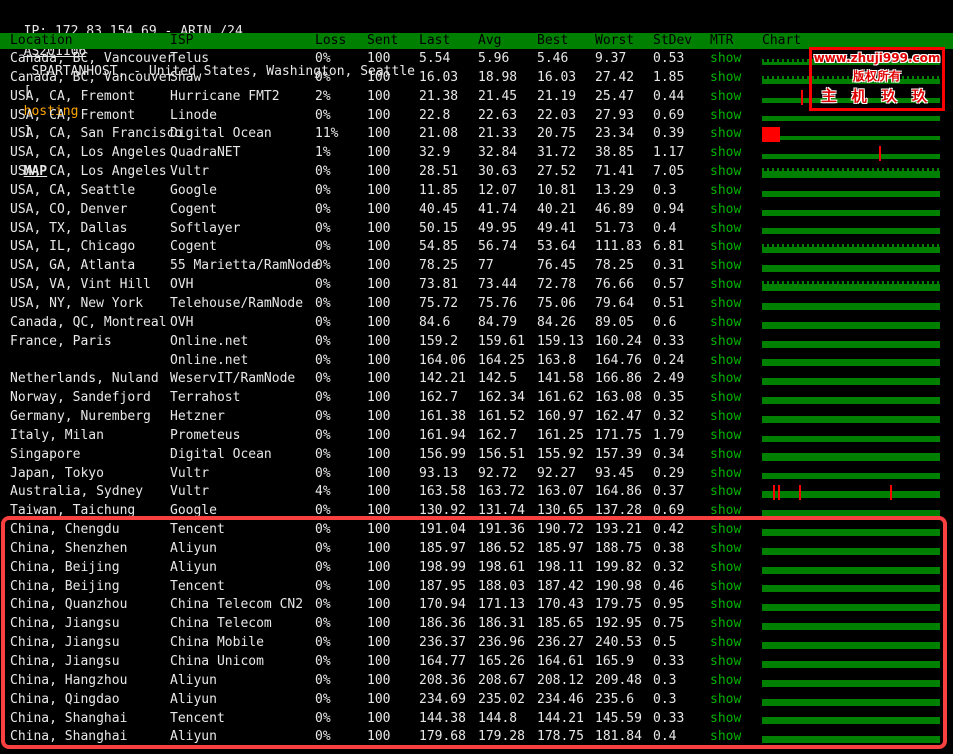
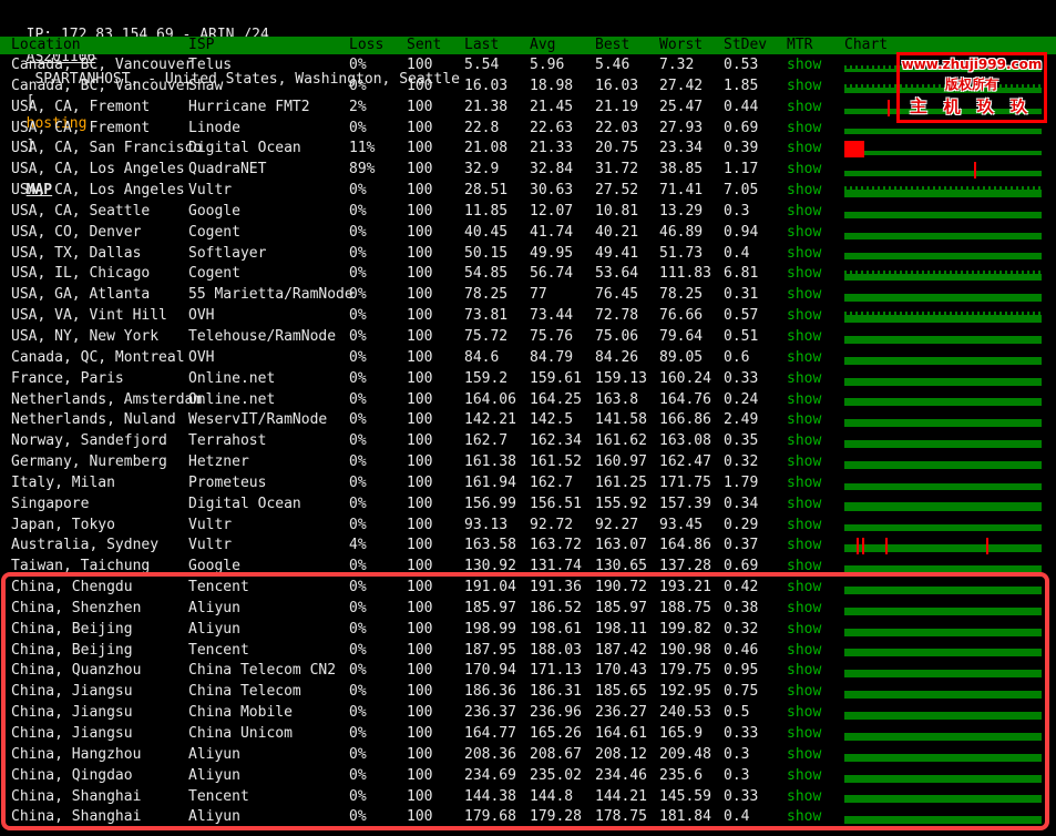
  IP: 172.83.154.69 - ARIN /24 AS201106 SPARTANHOST, - United States, Washington, Seattle [ hosting ] MAP
  Location
  ISP
  Loss
  Sent
  Last
  Avg
  Best
  Worst
  StDev
  MTR
  Chart
  Canada, BC, Vancouver
  Telus
  0%
  100
  5.54
  5.96
  5.46
- 9.37
+ 7.32
  0.53
  show
  Canada, BC, Vancouver
  Shaw
  0%
  100
  16.03
  18.98
  16.03
  27.42
  1.85
  show
  USA, CA, Fremont
  Hurricane FMT2
  2%
  100
  21.38
  21.45
  21.19
  25.47
  0.44
  show
  USA, CA, Fremont
  Linode
  0%
  100
  22.8
  22.63
  22.03
  27.93
  0.69
  show
  USA, CA, San Francisco
  Digital Ocean
  11%
  100
  21.08
  21.33
  20.75
  23.34
  0.39
  show
  USA, CA, Los Angeles
  QuadraNET
- 1%
+ 89%
  100
  32.9
  32.84
  31.72
  38.85
  1.17
  show
  USA, CA, Los Angeles
  Vultr
  0%
  100
  28.51
  30.63
  27.52
  71.41
  7.05
  show
  USA, CA, Seattle
  Google
  0%
  100
  11.85
  12.07
  10.81
  13.29
  0.3
  show
  USA, CO, Denver
  Cogent
  0%
  100
  40.45
  41.74
  40.21
  46.89
  0.94
  show
  USA, TX, Dallas
  Softlayer
  0%
  100
  50.15
  49.95
  49.41
  51.73
  0.4
  show
  USA, IL, Chicago
  Cogent
  0%
  100
  54.85
  56.74
  53.64
  111.83
  6.81
  show
  USA, GA, Atlanta
  55 Marietta/RamNode
  0%
  100
  78.25
  77
  76.45
  78.25
  0.31
  show
  USA, VA, Vint Hill
  OVH
  0%
  100
  73.81
  73.44
  72.78
  76.66
  0.57
  show
  USA, NY, New York
  Telehouse/RamNode
  0%
  100
  75.72
  75.76
  75.06
  79.64
  0.51
  show
  Canada, QC, Montreal
  OVH
  0%
  100
  84.6
  84.79
  84.26
  89.05
  0.6
  show
  France, Paris
  Online.net
  0%
  100
  159.2
  159.61
  159.13
  160.24
  0.33
  show
+ Netherlands, Amsterdam
  Online.net
  0%
  100
  164.06
  164.25
  163.8
  164.76
  0.24
  show
  Netherlands, Nuland
  WeservIT/RamNode
  0%
  100
  142.21
  142.5
  141.58
  166.86
  2.49
  show
  Norway, Sandefjord
  Terrahost
  0%
  100
  162.7
  162.34
  161.62
  163.08
  0.35
  show
  Germany, Nuremberg
  Hetzner
  0%
  100
  161.38
  161.52
  160.97
  162.47
  0.32
  show
  Italy, Milan
  Prometeus
  0%
  100
  161.94
  162.7
  161.25
  171.75
  1.79
  show
  Singapore
  Digital Ocean
  0%
  100
  156.99
  156.51
  155.92
  157.39
  0.34
  show
  Japan, Tokyo
  Vultr
  0%
  100
  93.13
  92.72
  92.27
  93.45
  0.29
  show
  Australia, Sydney
  Vultr
  4%
  100
  163.58
  163.72
  163.07
  164.86
  0.37
  show
  Taiwan, Taichung
  Google
  0%
  100
  130.92
  131.74
  130.65
  137.28
  0.69
  show
  China, Chengdu
  Tencent
  0%
  100
  191.04
  191.36
  190.72
  193.21
  0.42
  show
  China, Shenzhen
  Aliyun
  0%
  100
  185.97
  186.52
  185.97
  188.75
  0.38
  show
  China, Beijing
  Aliyun
  0%
  100
  198.99
  198.61
  198.11
  199.82
  0.32
  show
  China, Beijing
  Tencent
  0%
  100
  187.95
  188.03
  187.42
  190.98
  0.46
  show
  China, Quanzhou
  China Telecom CN2
  0%
  100
  170.94
  171.13
  170.43
  179.75
  0.95
  show
  China, Jiangsu
  China Telecom
  0%
  100
  186.36
  186.31
  185.65
  192.95
  0.75
  show
  China, Jiangsu
  China Mobile
  0%
  100
  236.37
  236.96
  236.27
  240.53
  0.5
  show
  China, Jiangsu
  China Unicom
  0%
  100
  164.77
  165.26
  164.61
  165.9
  0.33
  show
  China, Hangzhou
  Aliyun
  0%
  100
  208.36
  208.67
  208.12
  209.48
  0.3
  show
  China, Qingdao
  Aliyun
  0%
  100
  234.69
  235.02
  234.46
  235.6
  0.3
  show
  China, Shanghai
  Tencent
  0%
  100
  144.38
  144.8
  144.21
  145.59
  0.33
  show
  China, Shanghai
  Aliyun
  0%
  100
  179.68
  179.28
  178.75
  181.84
  0.4
  show
  www.zhuji999.com
  版权所有
  主 机 玖 玖
